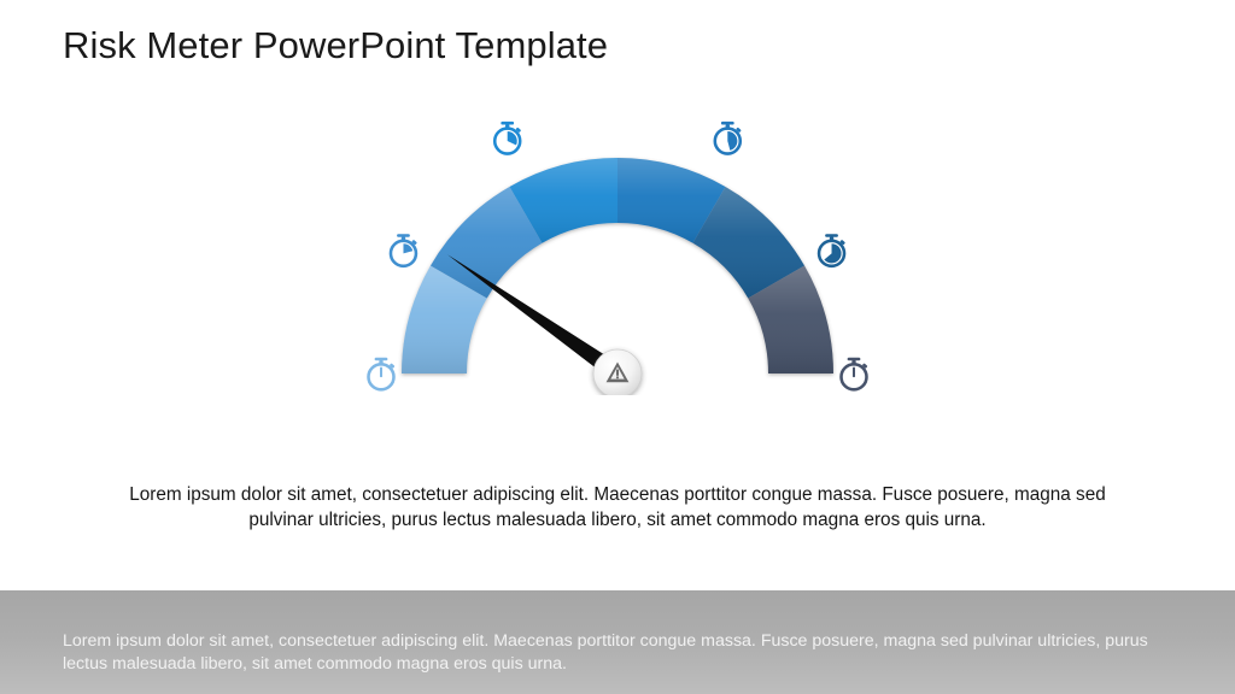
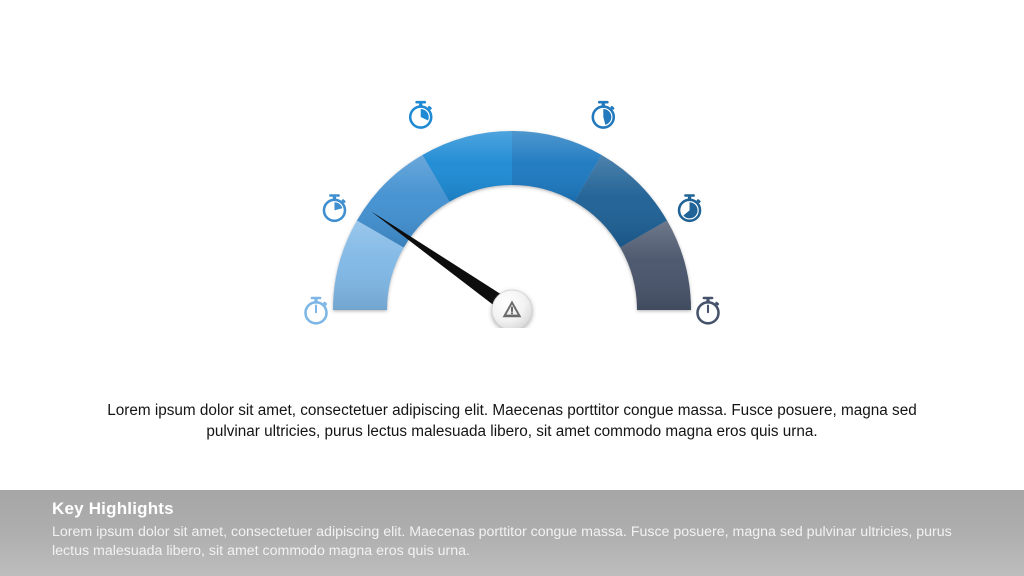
- Risk Meter PowerPoint Template
  Lorem ipsum dolor sit amet, consectetuer adipiscing elit. Maecenas porttitor congue massa. Fusce posuere, magna sed pulvinar ultricies, purus lectus malesuada libero, sit amet commodo magna eros quis urna.
+ Key Highlights
  Lorem ipsum dolor sit amet, consectetuer adipiscing elit. Maecenas porttitor congue massa. Fusce posuere, magna sed pulvinar ultricies, purus lectus malesuada libero, sit amet commodo magna eros quis urna.
